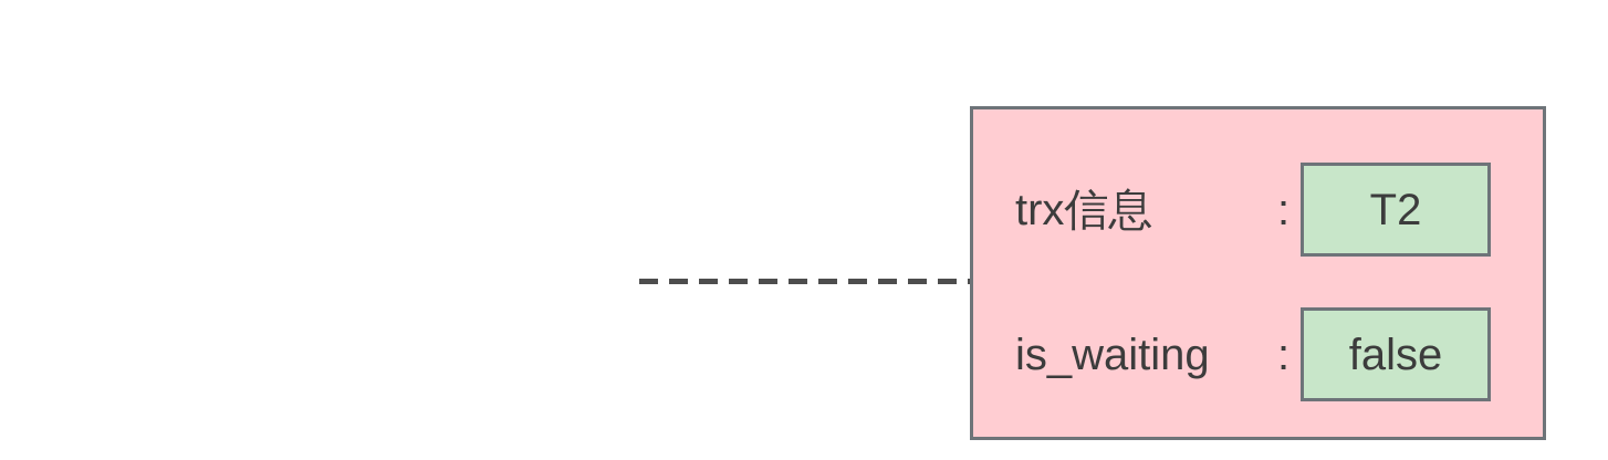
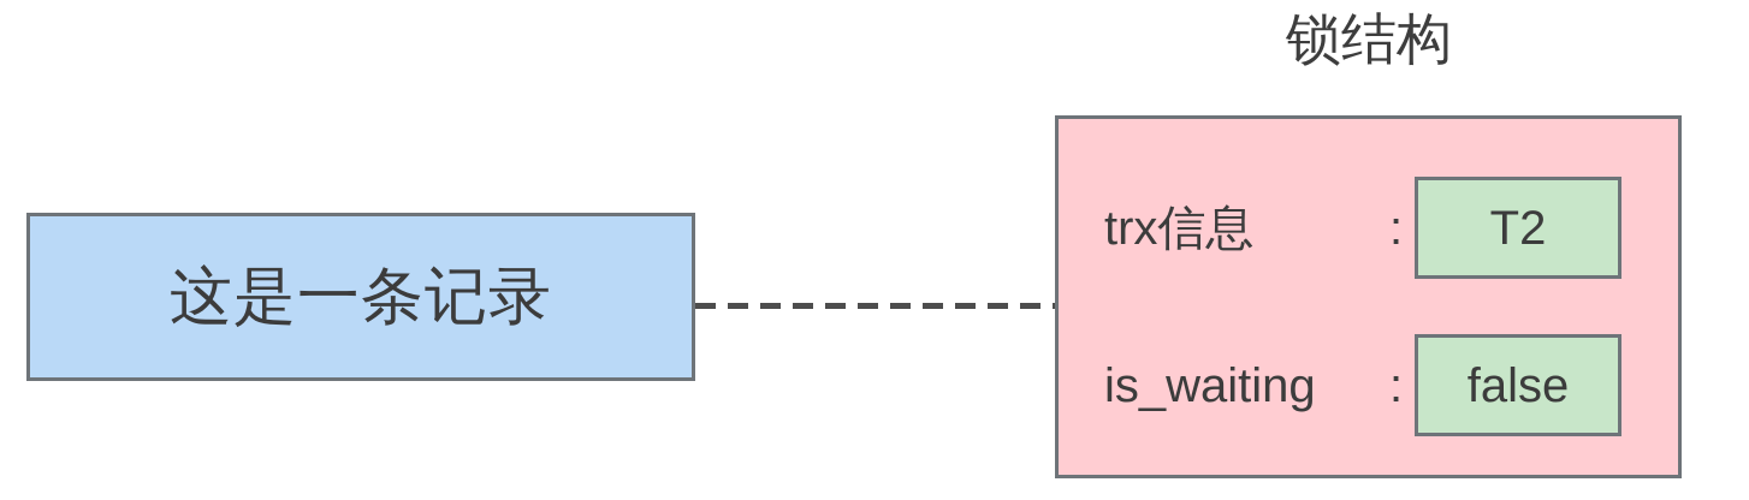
+ 锁结构
+ 这是一条记录
  trx信息
  :
  T2
  is_waiting
  :
  false
